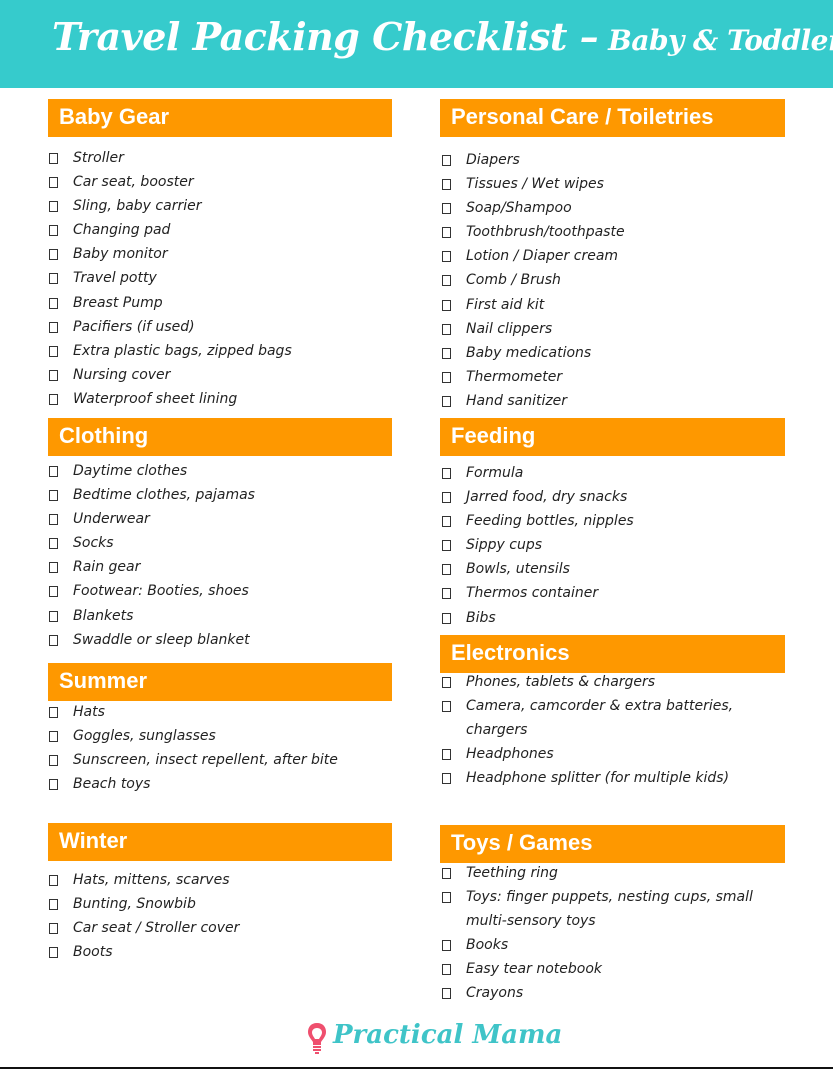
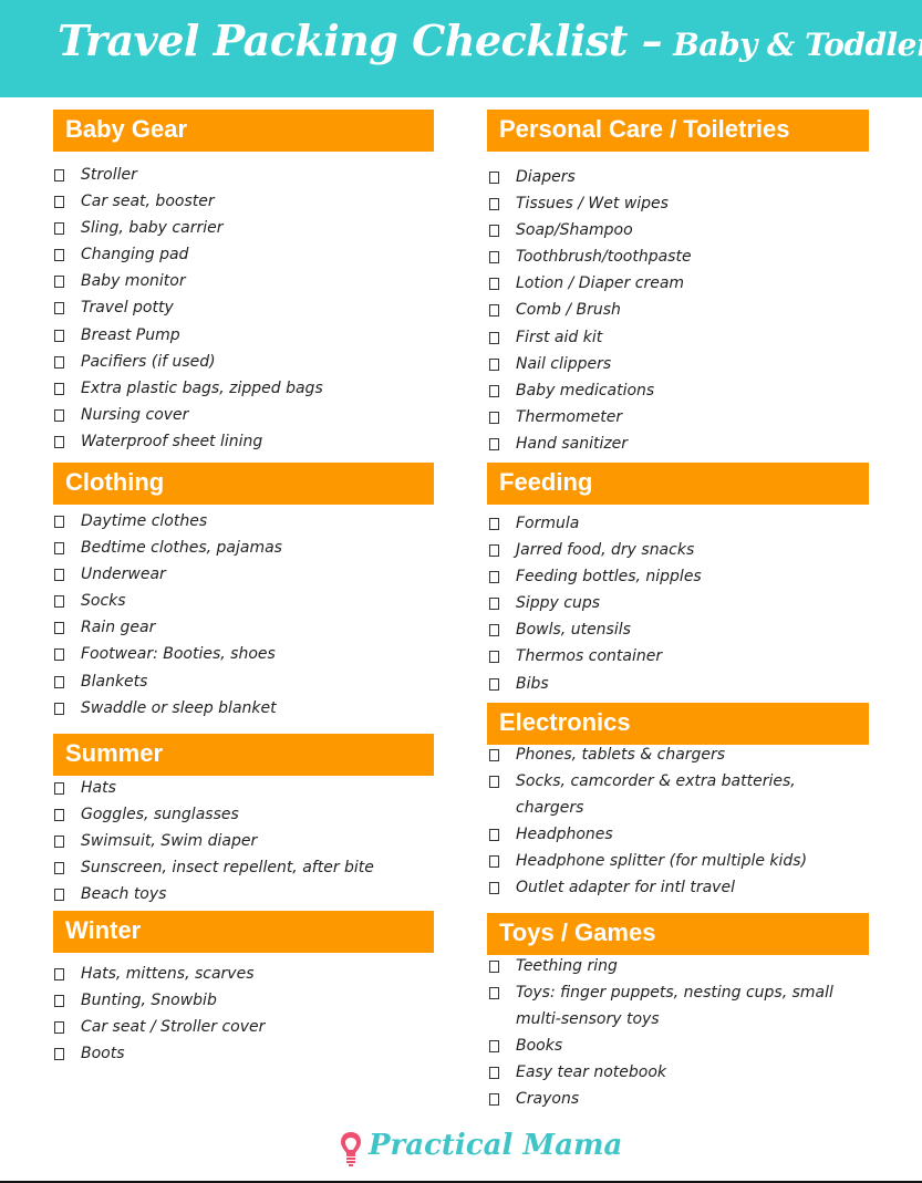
  Travel Packing Checklist – Baby & Toddle
  Baby Gear
  Stroller
  Car seat, booster
  Sling, baby carrier
  Changing pad
  Baby monitor
  Travel potty
  Breast Pump
  Pacifiers (if used)
  Extra plastic bags, zipped bags
  Nursing cover
  Waterproof sheet lining
  Clothing
  Daytime clothes
  Bedtime clothes, pajamas
  Underwear
  Socks
  Rain gear
  Footwear: Booties, shoes
  Blankets
  Swaddle or sleep blanket
  Summer
  Hats
  Goggles, sunglasses
+ Swimsuit, Swim diaper
  Sunscreen, insect repellent, after bite
  Beach toys
  Winter
  Hats, mittens, scarves
  Bunting, Snowbib
  Car seat / Stroller cover
  Boots
  Personal Care / Toiletries
  Diapers
  Tissues / Wet wipes
  Soap/Shampoo
  Toothbrush/toothpaste
  Lotion / Diaper cream
  Comb / Brush
  First aid kit
  Nail clippers
  Baby medications
  Thermometer
  Hand sanitizer
  Feeding
  Formula
  Jarred food, dry snacks
  Feeding bottles, nipples
  Sippy cups
  Bowls, utensils
  Thermos container
  Bibs
  Electronics
  Phones, tablets & chargers
- Camera, camcorder & extra batteries, chargers
+ Socks, camcorder & extra batteries, chargers
  Headphones
  Headphone splitter (for multiple kids)
+ Outlet adapter for intl travel
  Toys / Games
  Teething ring
  Toys: finger puppets, nesting cups, small multi-sensory toys
  Books
  Easy tear notebook
  Crayons
  Practical Mama
